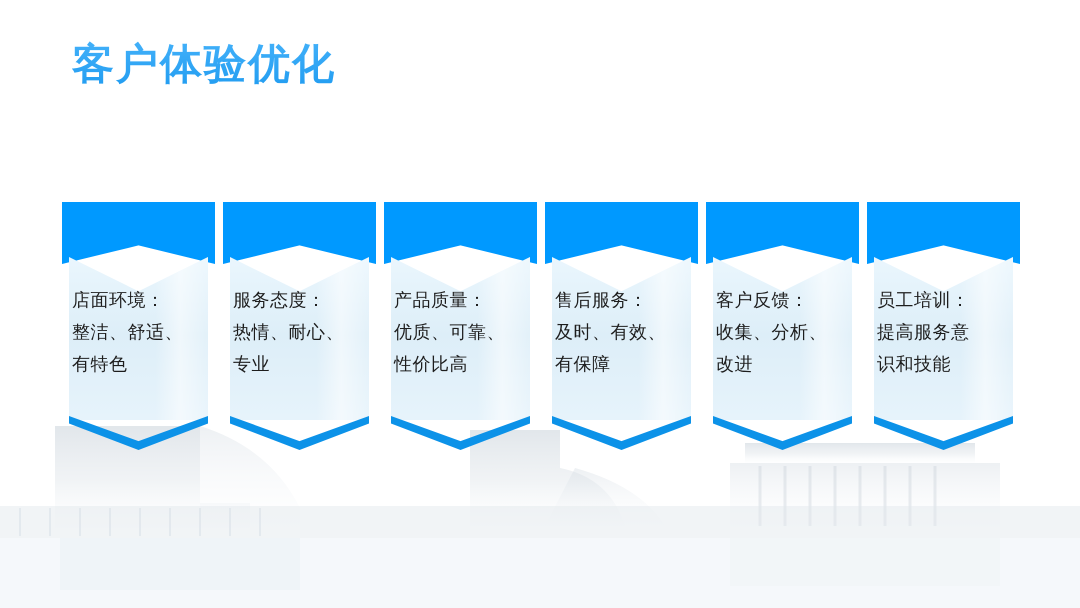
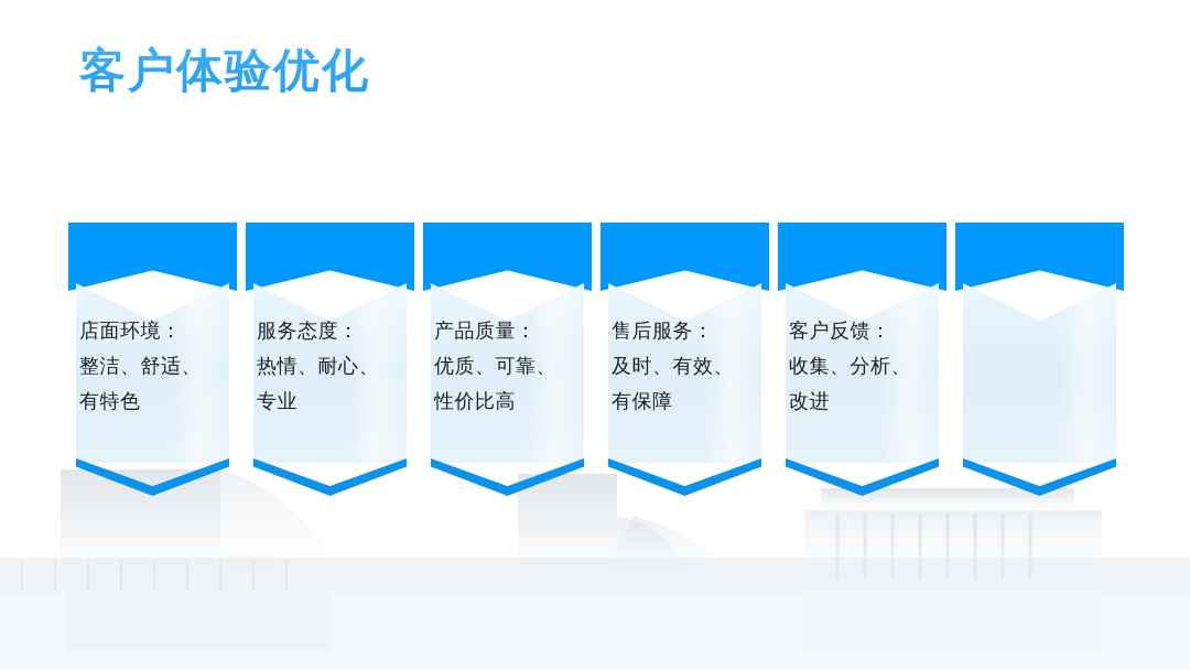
  客户体验优化
  店面环境：
  整洁、舒适、
  有特色
  服务态度：
  热情、耐心、
  专业
  产品质量：
  优质、可靠、
  性价比高
  售后服务：
  及时、有效、
  有保障
  客户反馈：
  收集、分析、
  改进
- 员工培训：
- 提高服务意
- 识和技能
